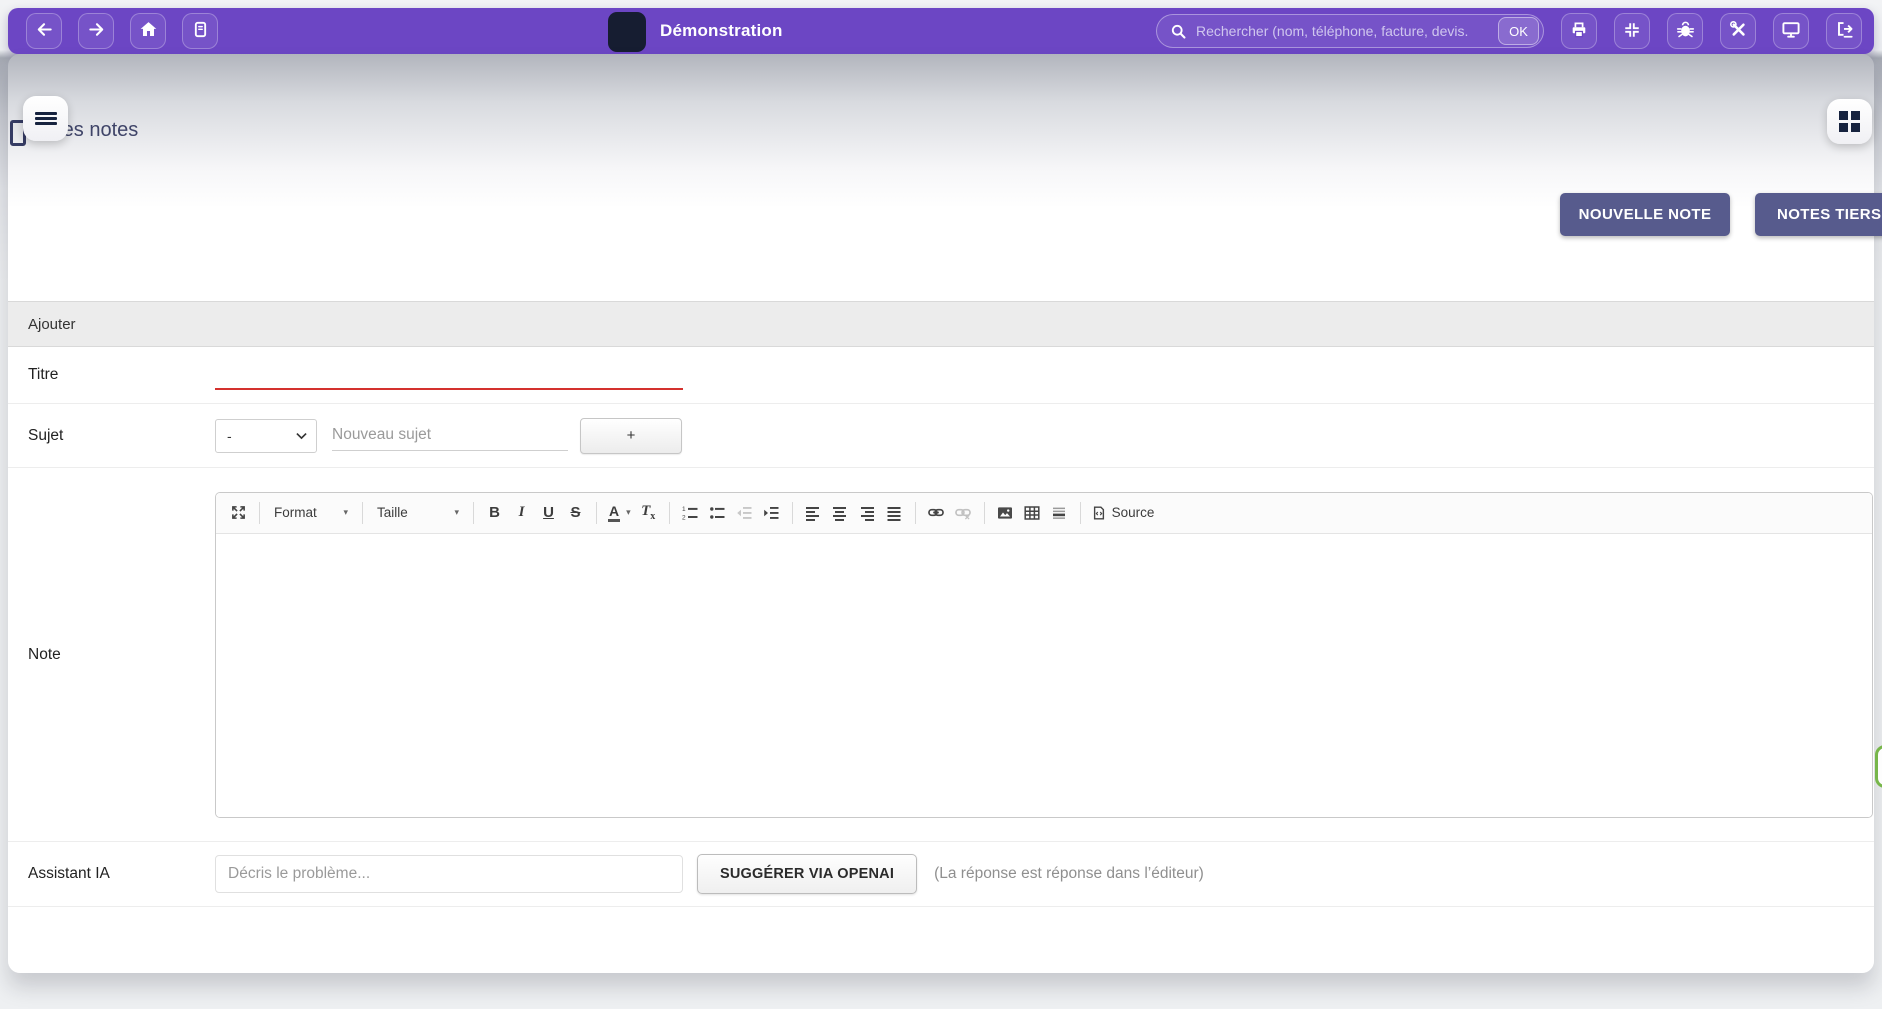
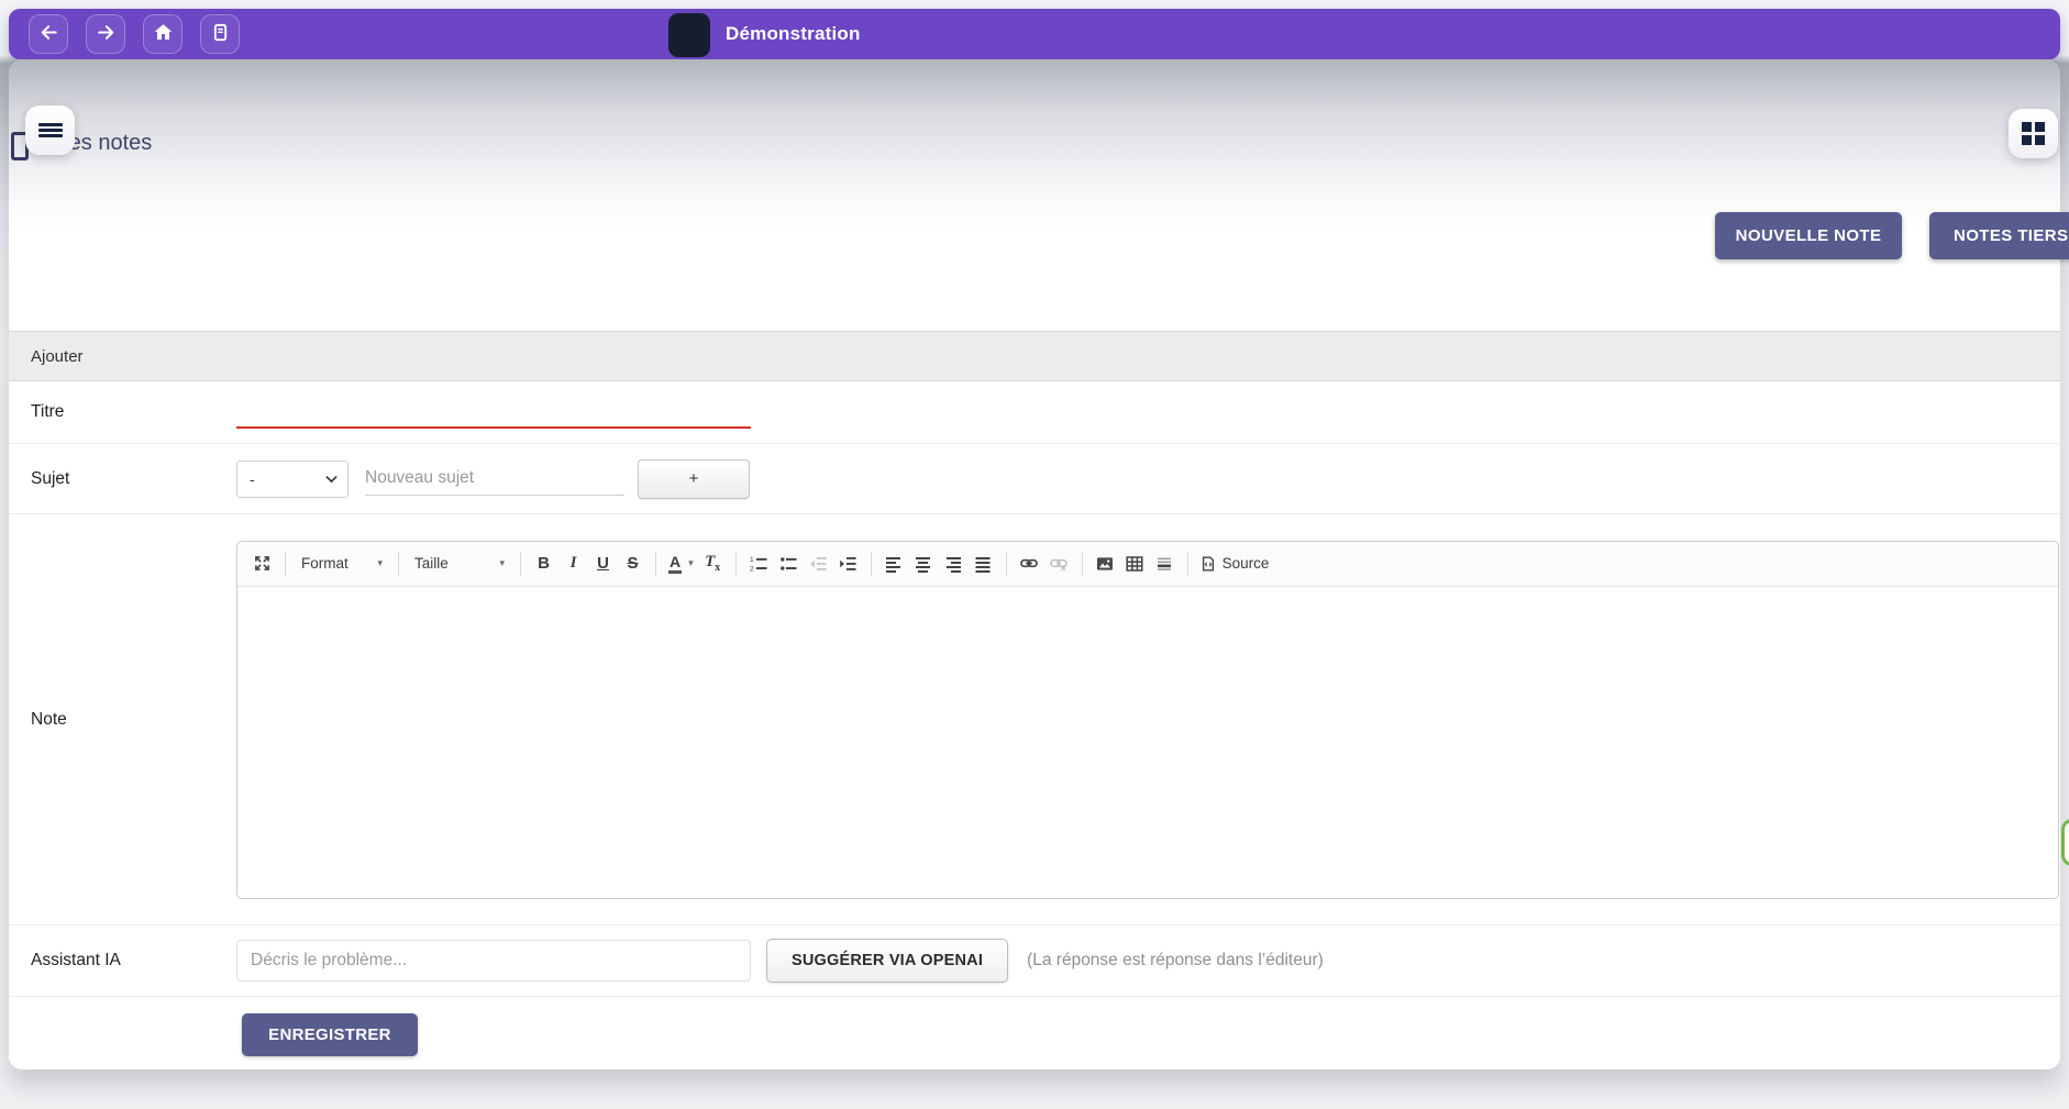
  Démonstration
- Rechercher (nom, téléphone, facture, devis.
- OK
  Ajouter
  Titre
  Sujet
  -
  Nouveau sujet
  +
  Note
  Format
  ▾
  Taille
  ▾
  B
  I
  U
  S
  A
  ▾
  Tx
  Source
  Assistant IA
  Décris le problème...
  SUGGÉRER VIA OPENAI
  (La réponse est réponse dans l’éditeur)
+ ENREGISTRER
  es notes
  NOUVELLE NOTE
  NOTES TIERS
